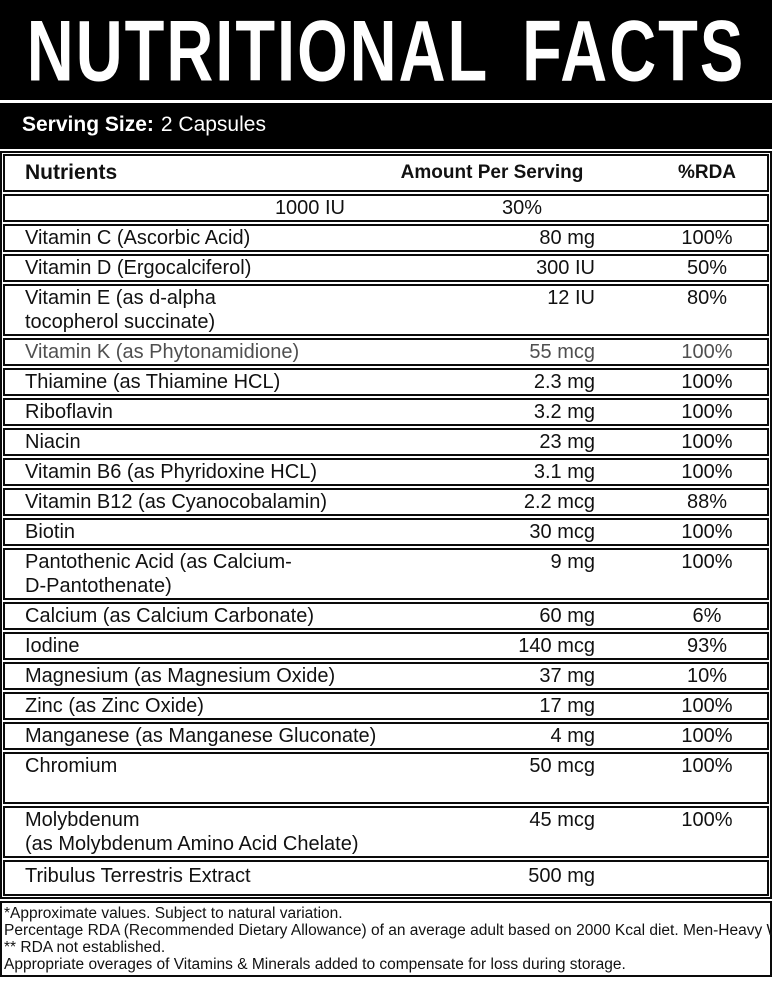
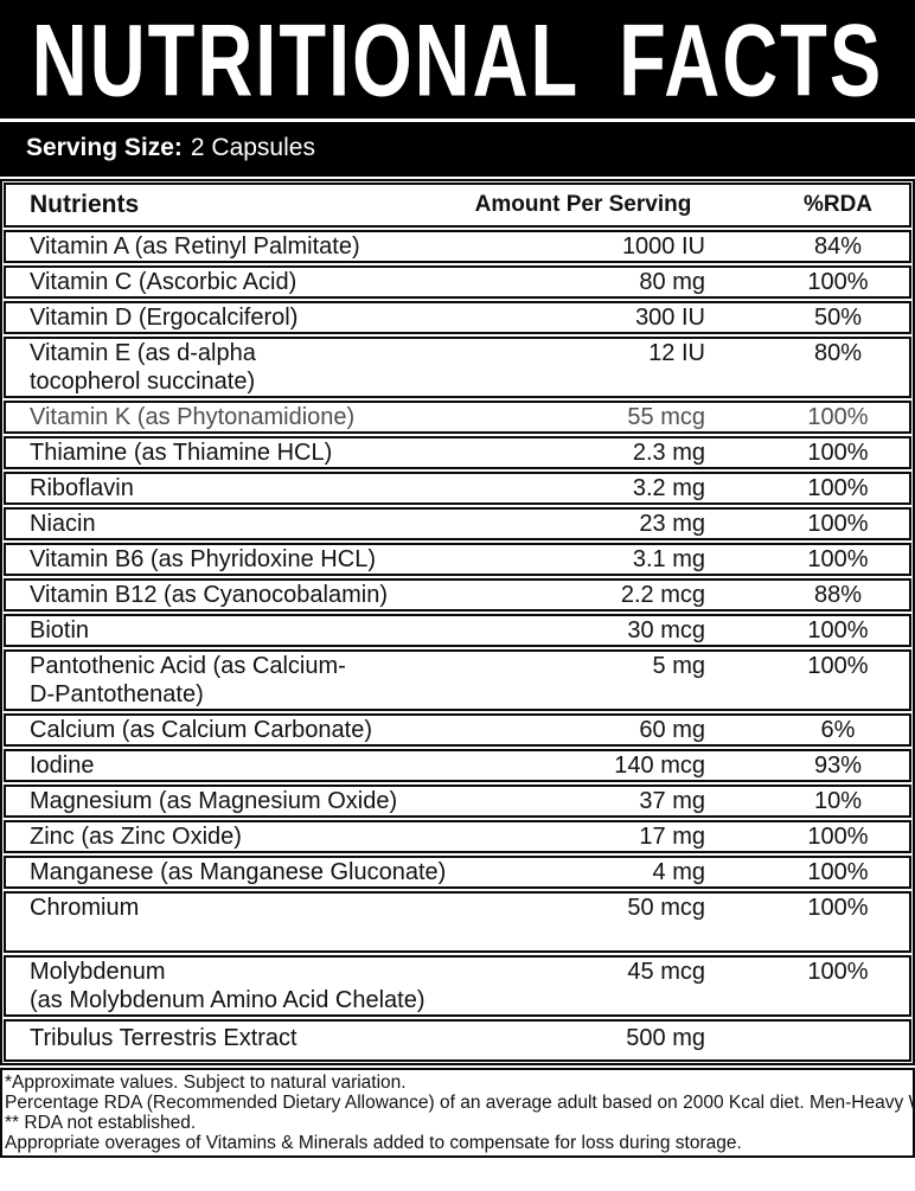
  NUTRITIONAL FACTS
  Serving Size: 2 Capsules
  Nutrients
  Amount Per Serving
  %RDA
+ Vitamin A (as Retinyl Palmitate)
  1000 IU
- 30%
+ 84%
  Vitamin C (Ascorbic Acid)
  80 mg
  100%
  Vitamin D (Ergocalciferol)
  300 IU
  50%
  Vitamin E (as d-alpha
  tocopherol succinate)
  12 IU
  80%
  Vitamin K (as Phytonamidione)
  55 mcg
  100%
  Thiamine (as Thiamine HCL)
  2.3 mg
  100%
  Riboflavin
  3.2 mg
  100%
  Niacin
  23 mg
  100%
  Vitamin B6 (as Phyridoxine HCL)
  3.1 mg
  100%
  Vitamin B12 (as Cyanocobalamin)
  2.2 mcg
  88%
  Biotin
  30 mcg
  100%
  Pantothenic Acid (as Calcium-
  D-Pantothenate)
- 9 mg
+ 5 mg
  100%
  Calcium (as Calcium Carbonate)
  60 mg
  6%
  Iodine
  140 mcg
  93%
  Magnesium (as Magnesium Oxide)
  37 mg
  10%
  Zinc (as Zinc Oxide)
  17 mg
  100%
  Manganese (as Manganese Gluconate)
  4 mg
  100%
  Chromium
  50 mcg
  100%
  Molybdenum
  (as Molybdenum Amino Acid Chelate)
  45 mcg
  100%
  Tribulus Terrestris Extract
  500 mg
  *Approximate values. Subject to natural variation.
  Percentage RDA (Recommended Dietary Allowance) of an average adult based on 2000 Kcal diet. Men-Heavy
  ** RDA not established.
  Appropriate overages of Vitamins & Minerals added to compensate for loss during storage.
